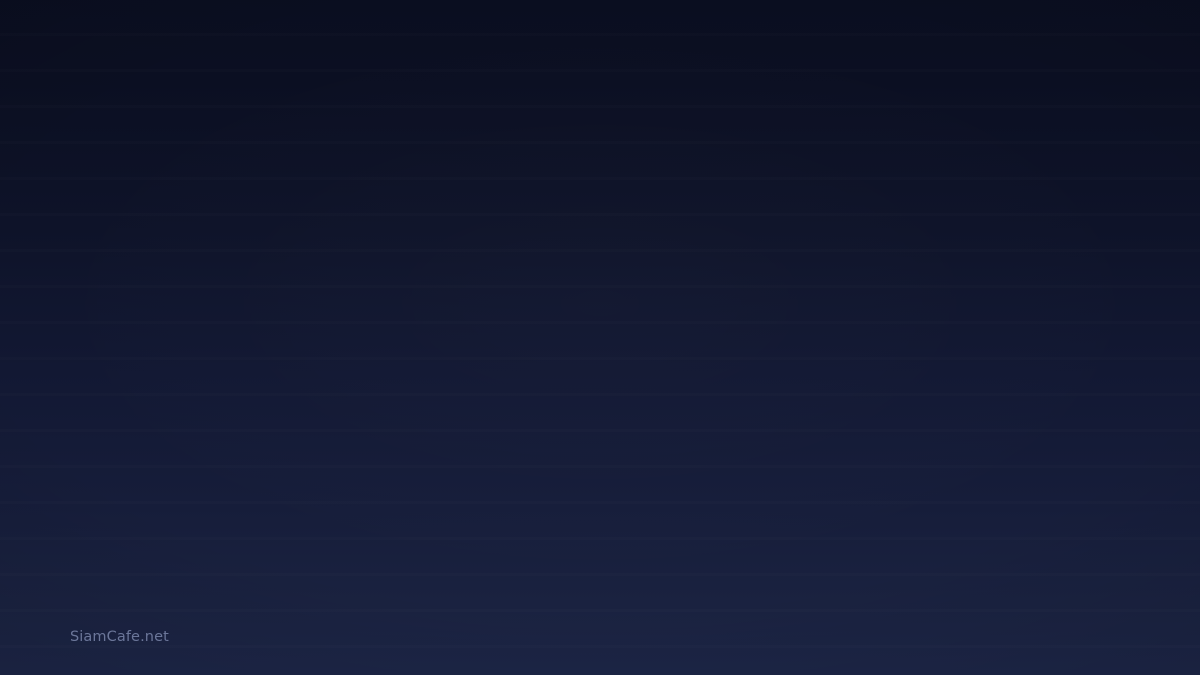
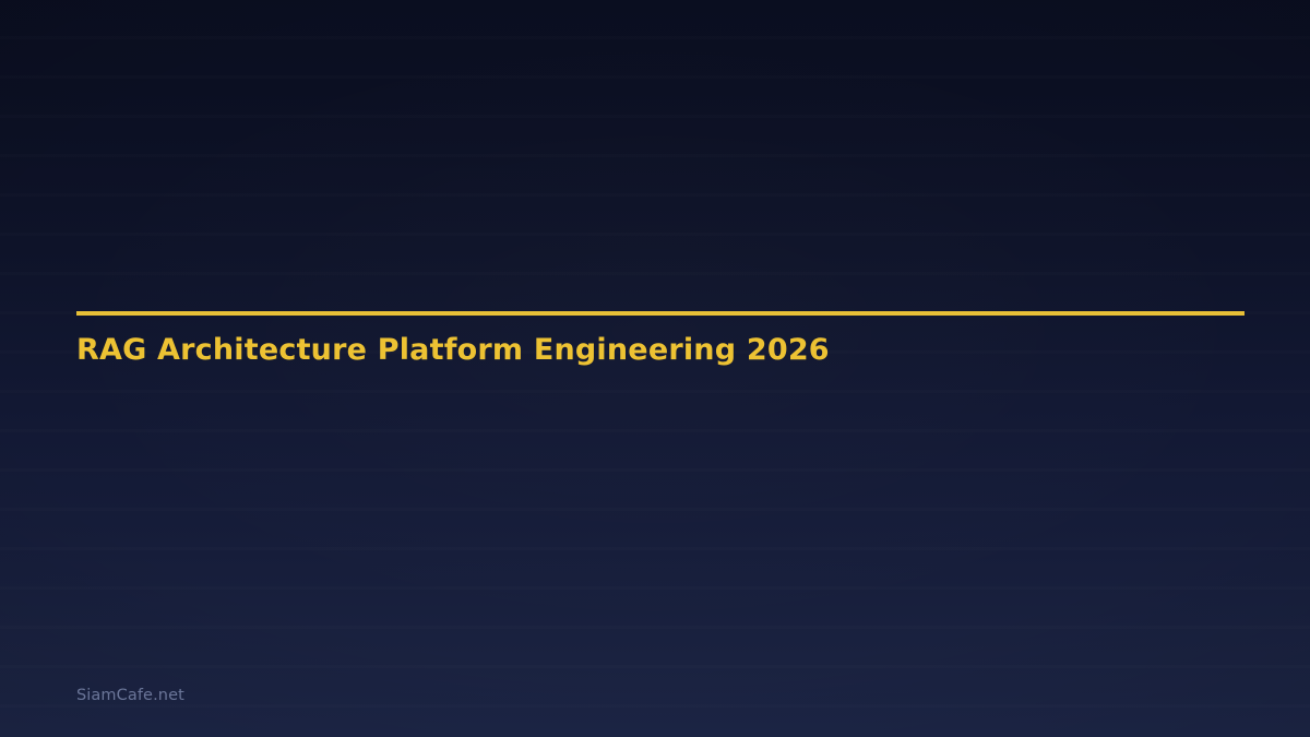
+ RAG Architecture Platform Engineering 2026
  SiamCafe.net
